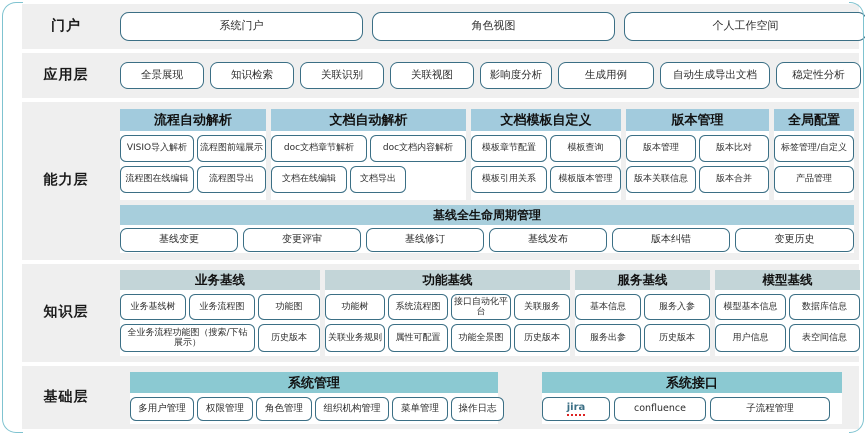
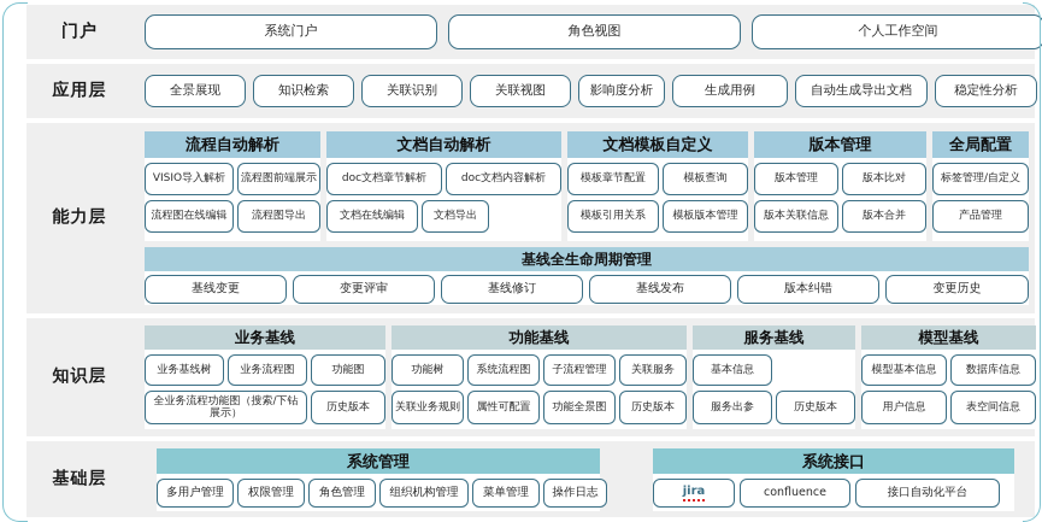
  门户
  系统门户
  角色视图
  个人工作空间
  应用层
  全景展现
  知识检索
  关联识别
  关联视图
  影响度分析
  生成用例
  自动生成导出文档
  稳定性分析
  能力层
  流程自动解析
  VISIO导入解析
  流程图前端展示
  流程图在线编辑
  流程图导出
  文档自动解析
  doc文档章节解析
  doc文档内容解析
  文档在线编辑
  文档导出
  文档模板自定义
  模板章节配置
  模板查询
  模板引用关系
  模板版本管理
  版本管理
  版本管理
  版本比对
  版本关联信息
  版本合并
  全局配置
  标签管理/自定义
  产品管理
  基线全生命周期管理
  基线变更
  变更评审
  基线修订
  基线发布
  版本纠错
  变更历史
  知识层
  业务基线
  业务基线树
  业务流程图
  功能图
  全业务流程功能图（搜索/下钻展示）
  历史版本
  功能基线
  功能树
  系统流程图
- 接口自动化平台
+ 子流程管理
  关联服务
  关联业务规则
  属性可配置
  功能全景图
  历史版本
  服务基线
  基本信息
- 服务入参
  服务出参
  历史版本
  模型基线
  模型基本信息
  数据库信息
  用户信息
  表空间信息
  基础层
  系统管理
  多用户管理
  权限管理
  角色管理
  组织机构管理
  菜单管理
  操作日志
  系统接口
  jira
  confluence
- 子流程管理
+ 接口自动化平台
